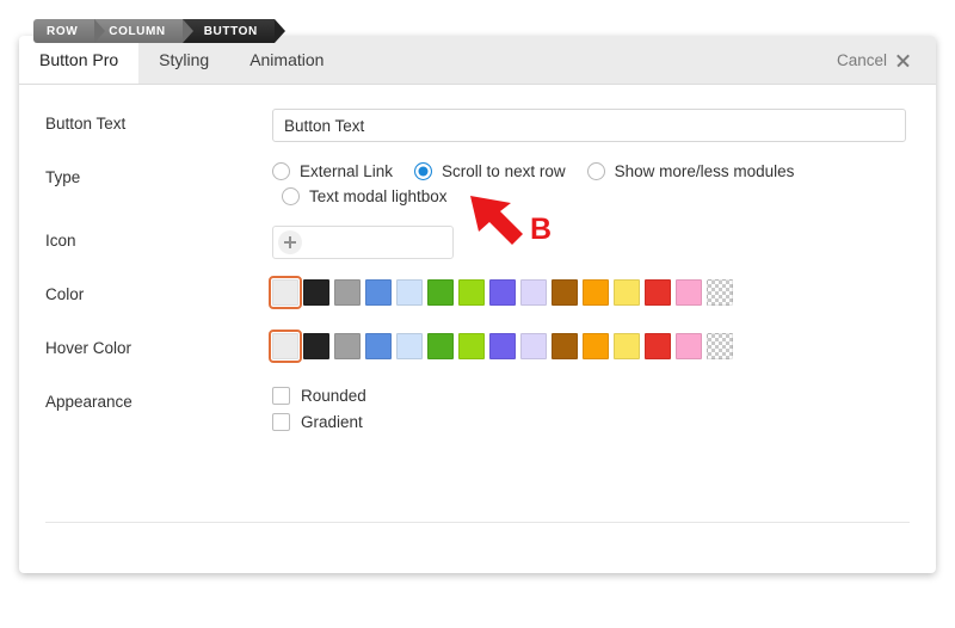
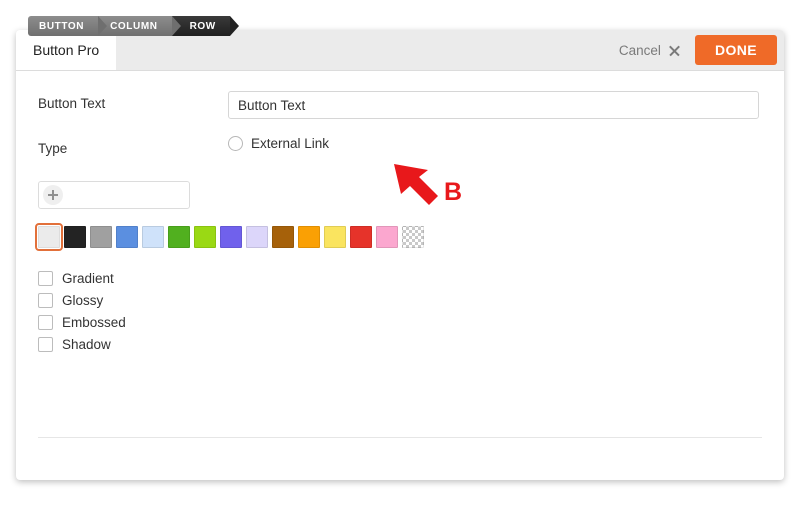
- ROW
+ BUTTON
  COLUMN
- BUTTON
+ ROW
  Button Pro
- Styling
- Animation
  Cancel
+ DONE
  Button Text
  Button Text
  Type
  External Link
- Scroll to next row
- Show more/less modules
- Text modal lightbox
- Icon
- Color
- Hover Color
- Appearance
- Rounded
  Gradient
+ Glossy
+ Embossed
+ Shadow
  B
